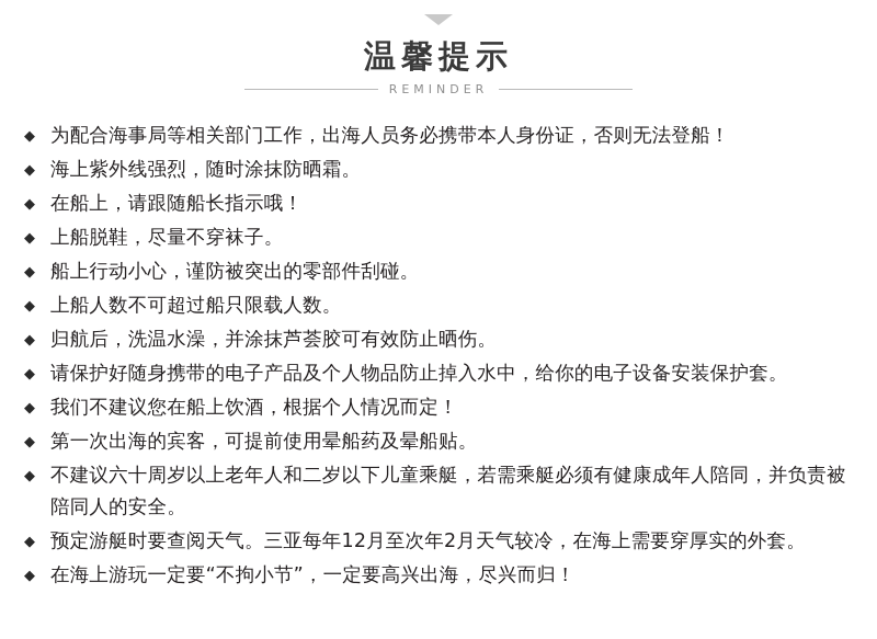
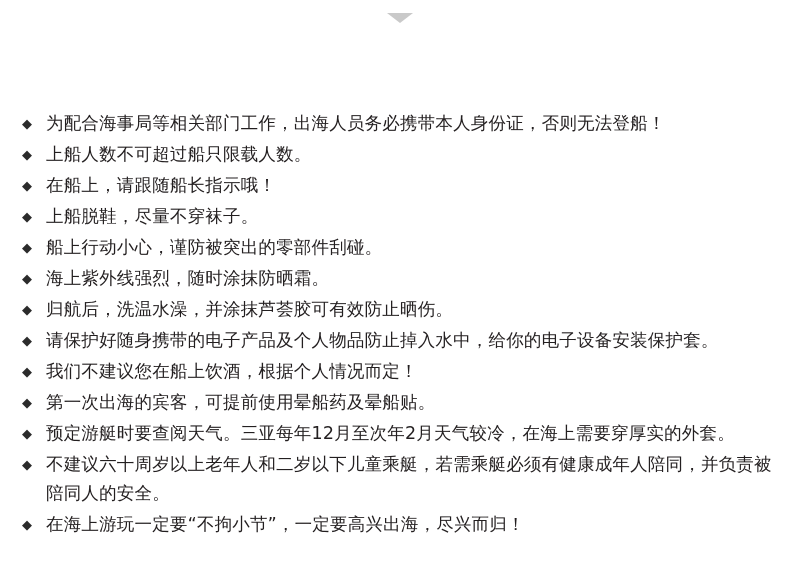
- 温馨提示
- REMINDER
  ◆
  为配合海事局等相关部门工作，出海人员务必携带本人身份证，否则无法登船！
  ◆
- 海上紫外线强烈，随时涂抹防晒霜。
+ 上船人数不可超过船只限载人数。
  ◆
  在船上，请跟随船长指示哦！
  ◆
  上船脱鞋，尽量不穿袜子。
  ◆
  船上行动小心，谨防被突出的零部件刮碰。
  ◆
- 上船人数不可超过船只限载人数。
+ 海上紫外线强烈，随时涂抹防晒霜。
  ◆
  归航后，洗温水澡，并涂抹芦荟胶可有效防止晒伤。
  ◆
  请保护好随身携带的电子产品及个人物品防止掉入水中，给你的电子设备安装保护套。
  ◆
  我们不建议您在船上饮酒，根据个人情况而定！
  ◆
  第一次出海的宾客，可提前使用晕船药及晕船贴。
  ◆
- 不建议六十周岁以上老年人和二岁以下儿童乘艇，若需乘艇必须有健康成年人陪同，并负责被陪同人的安全。
+ 预定游艇时要查阅天气。三亚每年12月至次年2月天气较冷，在海上需要穿厚实的外套。
  ◆
- 预定游艇时要查阅天气。三亚每年12月至次年2月天气较冷，在海上需要穿厚实的外套。
+ 不建议六十周岁以上老年人和二岁以下儿童乘艇，若需乘艇必须有健康成年人陪同，并负责被陪同人的安全。
  ◆
  在海上游玩一定要“不拘小节”，一定要高兴出海，尽兴而归！
